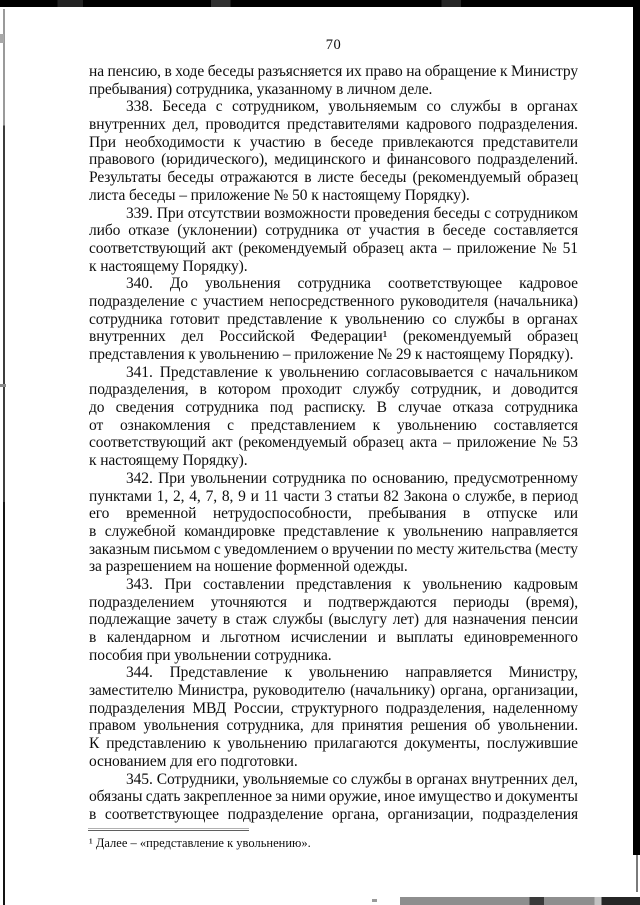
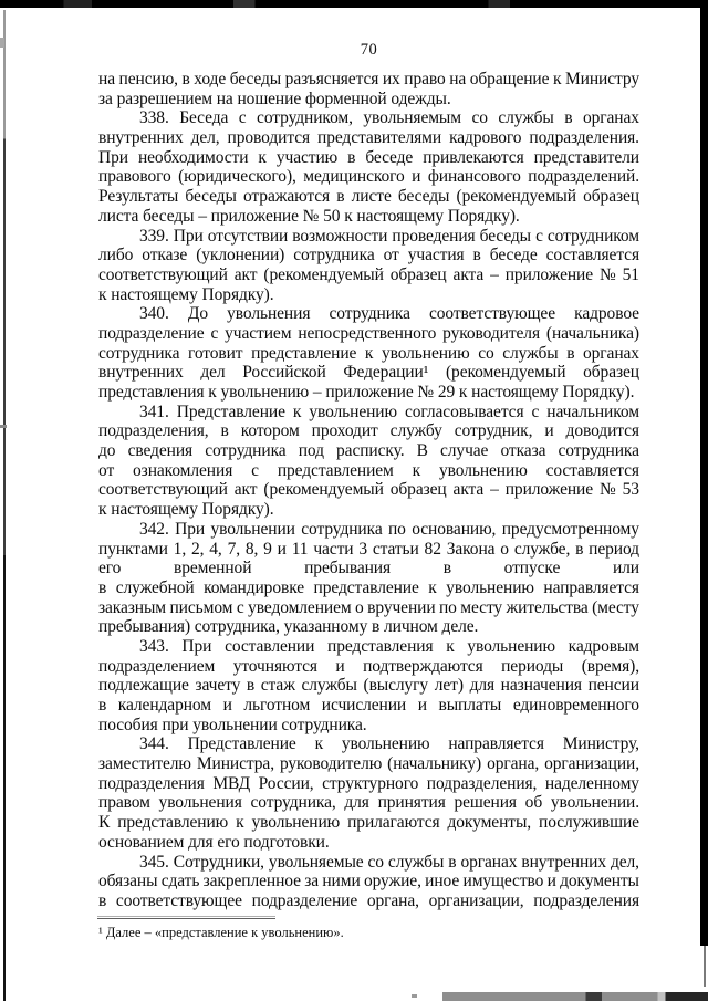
  70
  на
  пенсию,
  в
  ходе
  беседы
  разъясняется
  их
  право
  на
  обращение
  к
  Министру
- пребывания) сотрудника, указанному в личном деле.
+ за разрешением на ношение форменной одежды.
  338.
  Беседа
  с
  сотрудником,
  увольняемым
  со
  службы
  в
  органах
  внутренних
  дел,
  проводится
  представителями
  кадрового
  подразделения.
  При
  необходимости
  к
  участию
  в
  беседе
  привлекаются
  представители
  правового
  (юридического),
  медицинского
  и
  финансового
  подразделений.
  Результаты
  беседы
  отражаются
  в
  листе
  беседы
  (рекомендуемый
  образец
  листа беседы – приложение № 50 к настоящему Порядку).
  339.
  При
  отсутствии
  возможности
  проведения
  беседы
  с
  сотрудником
  либо
  отказе
  (уклонении)
  сотрудника
  от
  участия
  в
  беседе
  составляется
  соответствующий
  акт
  (рекомендуемый
  образец
  акта
  –
  приложение
  №
  51
  к настоящему Порядку).
  340.
  До
  увольнения
  сотрудника
  соответствующее
  кадровое
  подразделение
  с
  участием
  непосредственного
  руководителя
  (начальника)
  сотрудника
  готовит
  представление
  к
  увольнению
  со
  службы
  в
  органах
  внутренних
  дел
  Российской
  Федерации¹
  (рекомендуемый
  образец
  представления к увольнению – приложение № 29 к настоящему Порядку).
  341.
  Представление
  к
  увольнению
  согласовывается
  с
  начальником
  подразделения,
  в
  котором
  проходит
  службу
  сотрудник,
  и
  доводится
  до
  сведения
  сотрудника
  под
  расписку.
  В
  случае
  отказа
  сотрудника
  от
  ознакомления
  с
  представлением
  к
  увольнению
  составляется
  соответствующий
  акт
  (рекомендуемый
  образец
  акта
  –
  приложение
  №
  53
  к настоящему Порядку).
  342.
  При
  увольнении
  сотрудника
  по
  основанию,
  предусмотренному
  пунктами
  1,
  2,
  4,
  7,
  8,
  9
  и
  11
  части
  3
  статьи
  82
  Закона
  о
  службе,
  в
  период
  его
  временной
- нетрудоспособности,
  пребывания
  в
  отпуске
  или
  в
  служебной
  командировке
  представление
  к
  увольнению
  направляется
  заказным
  письмом
  с
  уведомлением
  о
  вручении
  по
  месту
  жительства
  (месту
- за разрешением на ношение форменной одежды.
+ пребывания) сотрудника, указанному в личном деле.
  343.
  При
  составлении
  представления
  к
  увольнению
  кадровым
  подразделением
  уточняются
  и
  подтверждаются
  периоды
  (время),
  подлежащие
  зачету
  в
  стаж
  службы
  (выслугу
  лет)
  для
  назначения
  пенсии
  в
  календарном
  и
  льготном
  исчислении
  и
  выплаты
  единовременного
  пособия при увольнении сотрудника.
  344.
  Представление
  к
  увольнению
  направляется
  Министру,
  заместителю
  Министра,
  руководителю
  (начальнику)
  органа,
  организации,
  подразделения
  МВД
  России,
  структурного
  подразделения,
  наделенному
  правом
  увольнения
  сотрудника,
  для
  принятия
  решения
  об
  увольнении.
  К
  представлению
  к
  увольнению
  прилагаются
  документы,
  послужившие
  основанием для его подготовки.
  345.
  Сотрудники,
  увольняемые
  со
  службы
  в
  органах
  внутренних
  дел,
  обязаны
  сдать
  закрепленное
  за
  ними
  оружие,
  иное
  имущество
  и
  документы
  в
  соответствующее
  подразделение
  органа,
  организации,
  подразделения
  ¹ Далее – «представление к увольнению».
